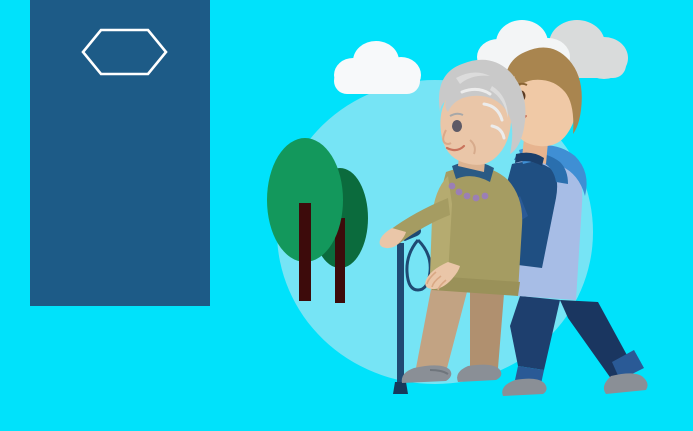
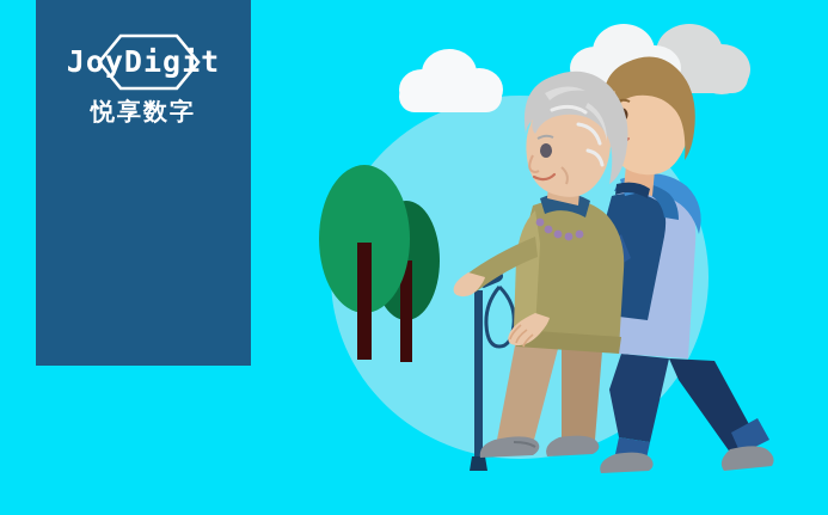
+ JoyDigit
+ 悦享数字
